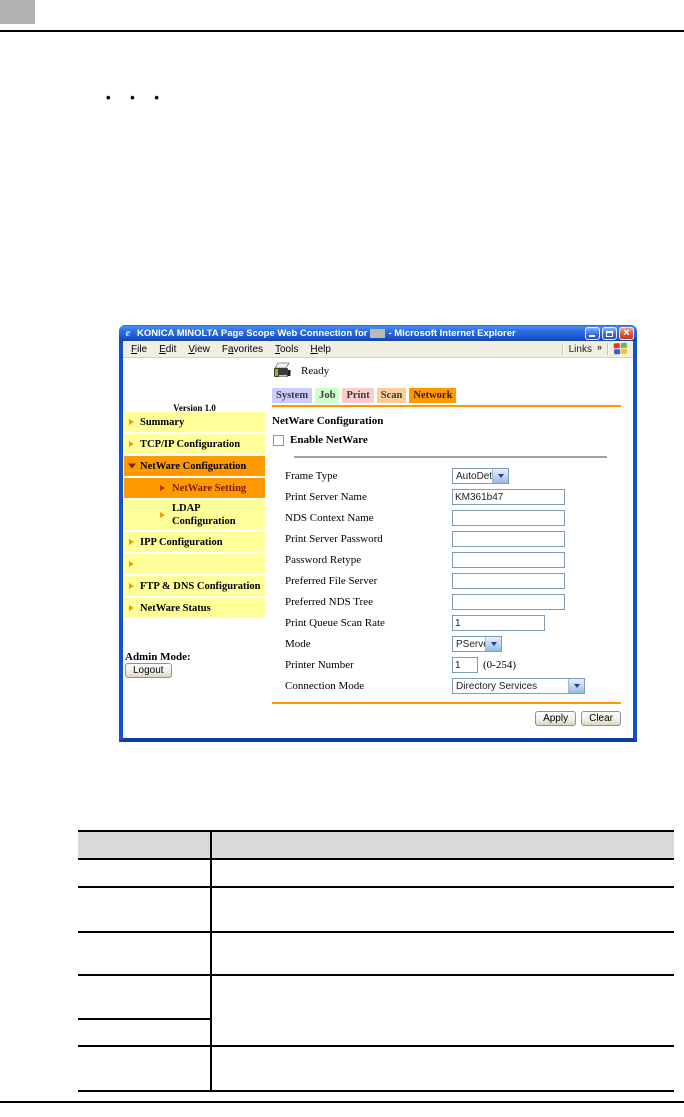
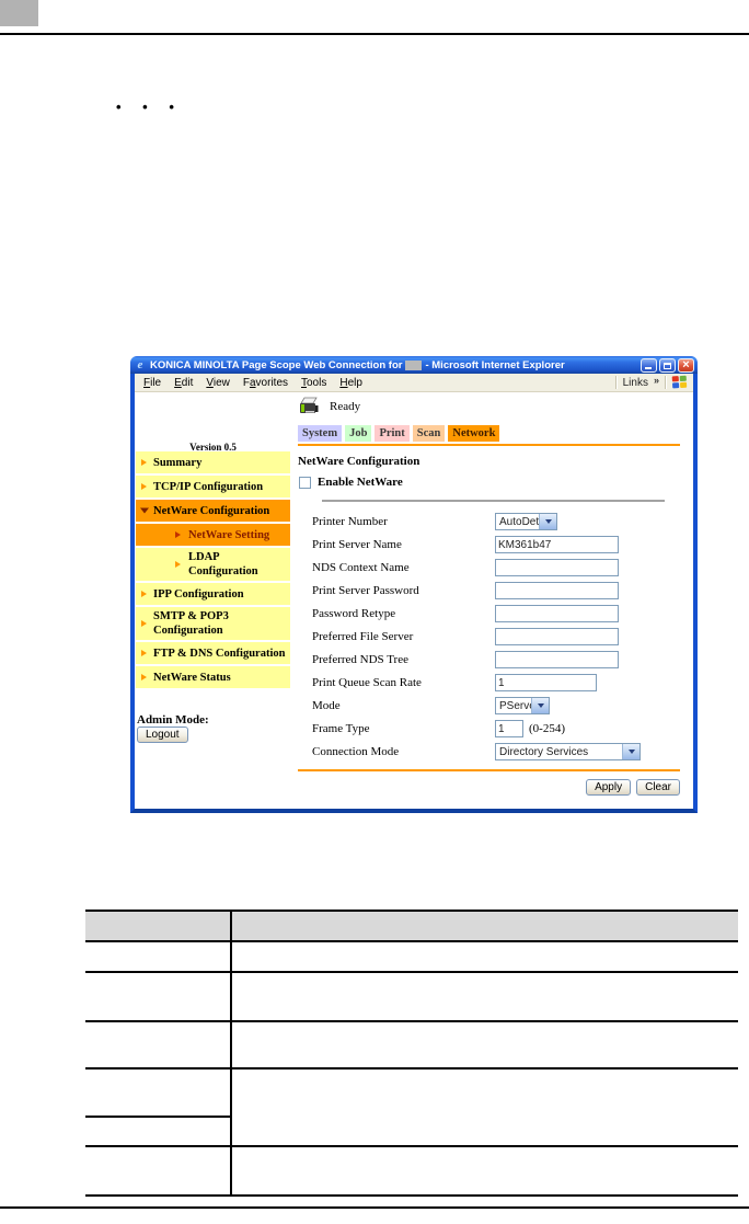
  • • •
  e
  KONICA MINOLTA Page Scope Web Connection for
  - Microsoft Internet Explorer
  File
  Edit
  View
  Favorites
  Tools
  Help
  Links
  »
- Version 1.0
+ Version 0.5
  Summary
  TCP/IP Configuration
  NetWare Configuration
  NetWare Setting
  LDAP Configuration
  IPP Configuration
+ SMTP & POP3 Configuration
  FTP & DNS Configuration
  NetWare Status
  Admin Mode:
  Logout
  Ready
  System
  Job
  Print
  Scan
  Network
  NetWare Configuration
  Enable NetWare
- Frame Type
+ Printer Number
  AutoDet
  Print Server Name
  KM361b47
  NDS Context Name
  Print Server Password
  Password Retype
  Preferred File Server
  Preferred NDS Tree
  Print Queue Scan Rate
  1
  Mode
  PServ
- Printer Number
+ Frame Type
  1
  (0-254)
  Connection Mode
  Directory Services
  Apply
  Clear
